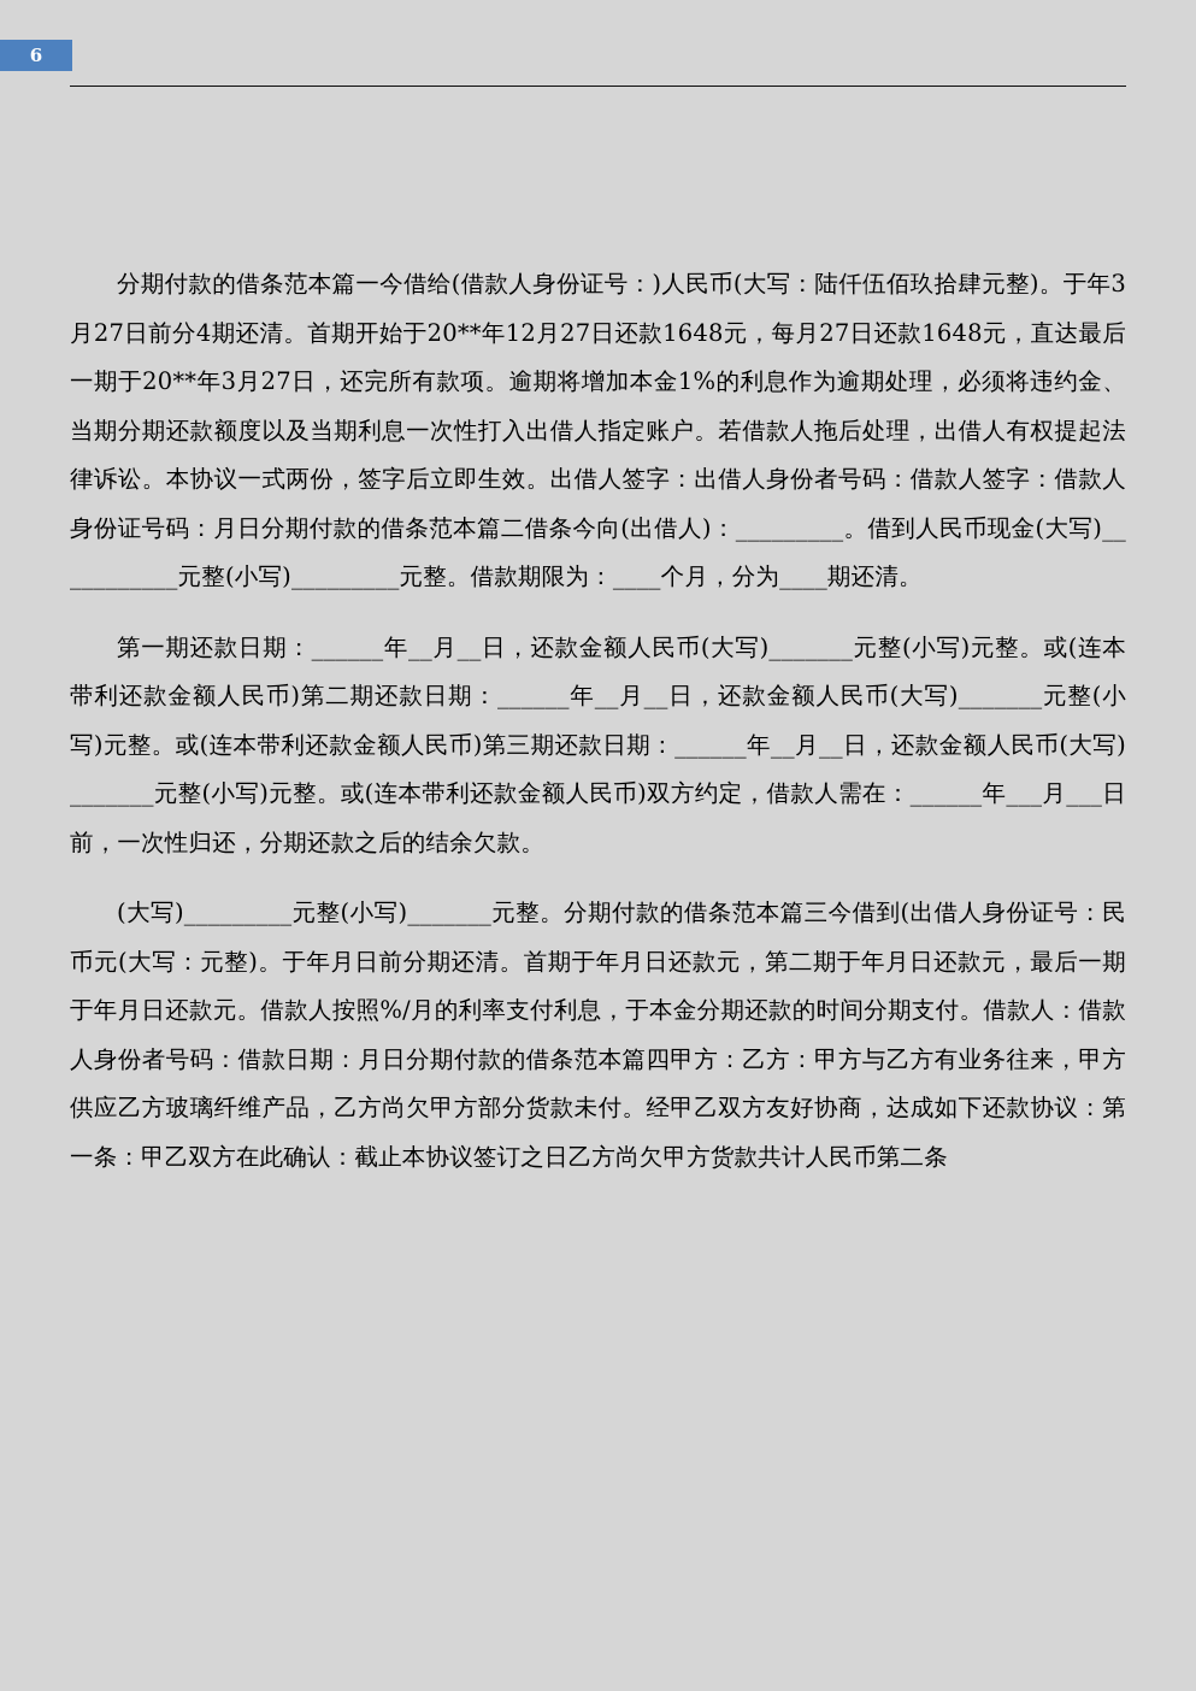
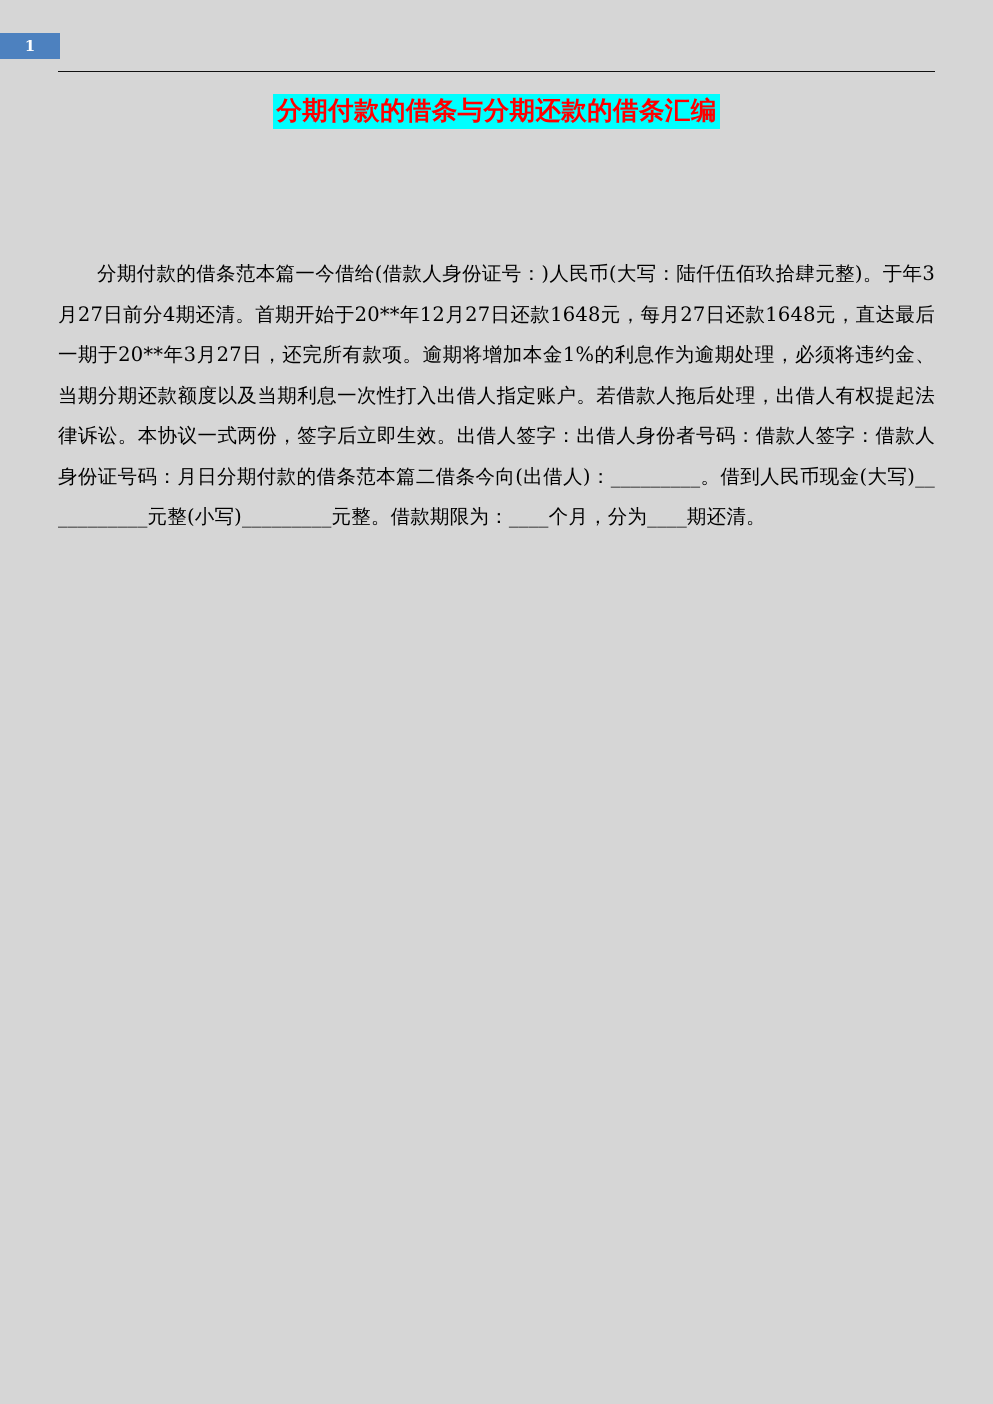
- 6
+ 1
+ 分期付款的借条与分期还款的借条汇编
  分期付款的借条范本篇一今借给(借款人身份证号：)人民币(大写：陆仟伍佰玖拾肆元整)。于年3月27日前分4期还清。首期开始于20**年12月27日还款1648元，每月27日还款1648元，直达最后一期于20**年3月27日，还完所有款项。逾期将增加本金1%的利息作为逾期处理，必须将违约金、当期分期还款额度以及当期利息一次性打入出借人指定账户。若借款人拖后处理，出借人有权提起法律诉讼。本协议一式两份，签字后立即生效。出借人签字：出借人身份者号码：借款人签字：借款人身份证号码：月日分期付款的借条范本篇二借条今向(出借人)：_________。借到人民币现金(大写)___________元整(小写)_________元整。借款期限为：____个月，分为____期还清。
- 第一期还款日期：______年__月__日，还款金额人民币(大写)_______元整(小写)元整。或(连本带利还款金额人民币)第二期还款日期：______年__月__日，还款金额人民币(大写)_______元整(小写)元整。或(连本带利还款金额人民币)第三期还款日期：______年__月__日，还款金额人民币(大写)_______元整(小写)元整。或(连本带利还款金额人民币)双方约定，借款人需在：______年___月___日前，一次性归还，分期还款之后的结余欠款。
- (大写)_________元整(小写)_______元整。分期付款的借条范本篇三今借到(出借人身份证号：民币元(大写：元整)。于年月日前分期还清。首期于年月日还款元，第二期于年月日还款元，最后一期于年月日还款元。借款人按照%/月的利率支付利息，于本金分期还款的时间分期支付。借款人：借款人身份者号码：借款日期：月日分期付款的借条范本篇四甲方：乙方：甲方与乙方有业务往来，甲方供应乙方玻璃纤维产品，乙方尚欠甲方部分货款未付。经甲乙双方友好协商，达成如下还款协议：第一条：甲乙双方在此确认：截止本协议签订之日乙方尚欠甲方货款共计人民币第二条
